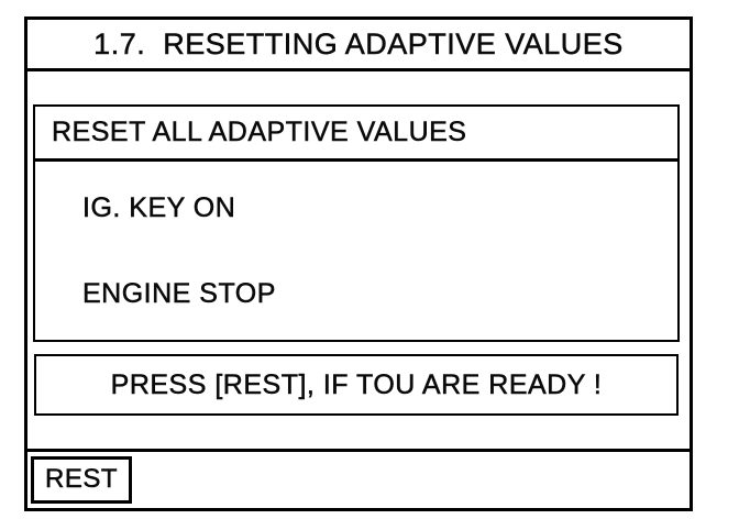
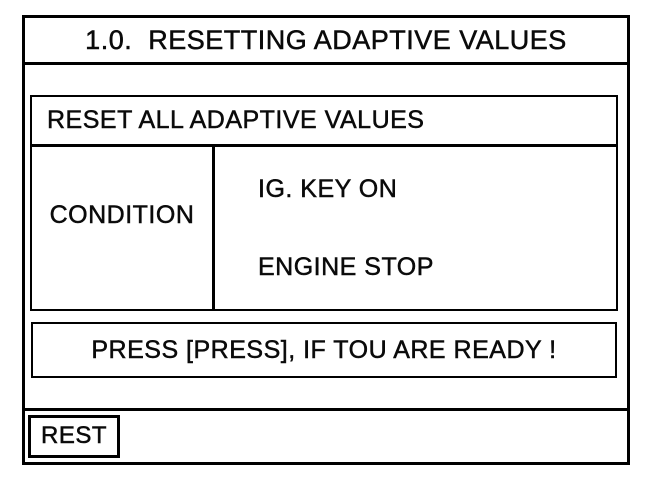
- 1.7. RESETTING ADAPTIVE VALUES
+ 1.0. RESETTING ADAPTIVE VALUES
  RESET ALL ADAPTIVE VALUES
+ CONDITION
  IG. KEY ON
  ENGINE STOP
- PRESS [REST], IF TOU ARE READY !
+ PRESS [PRESS], IF TOU ARE READY !
  REST
